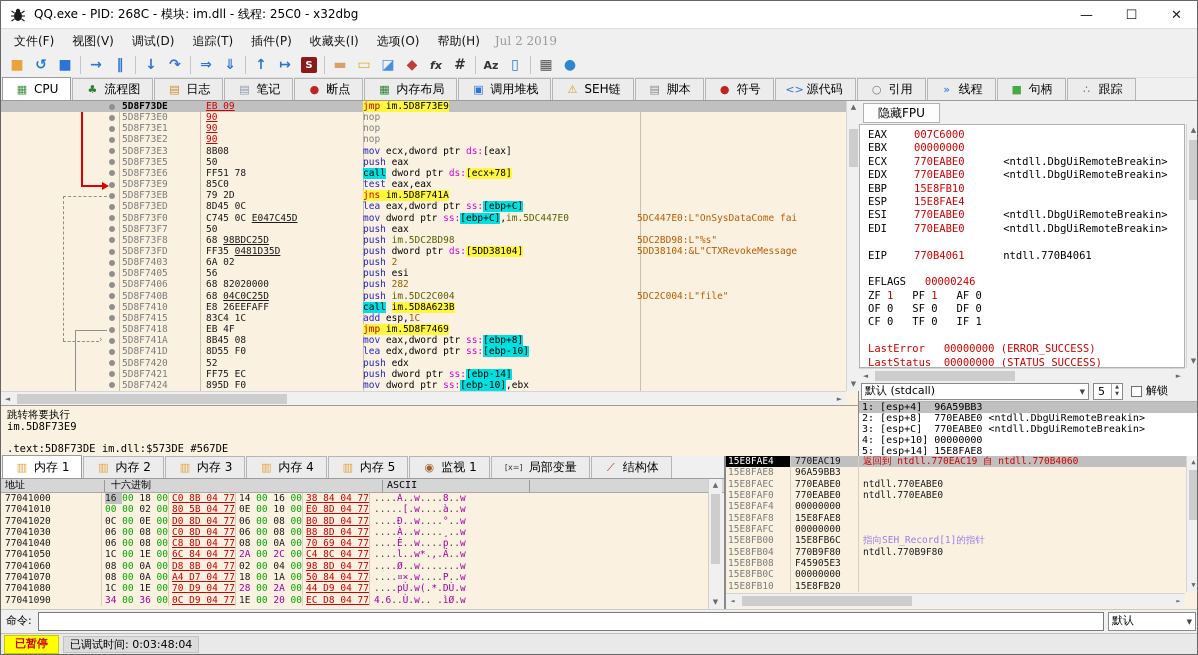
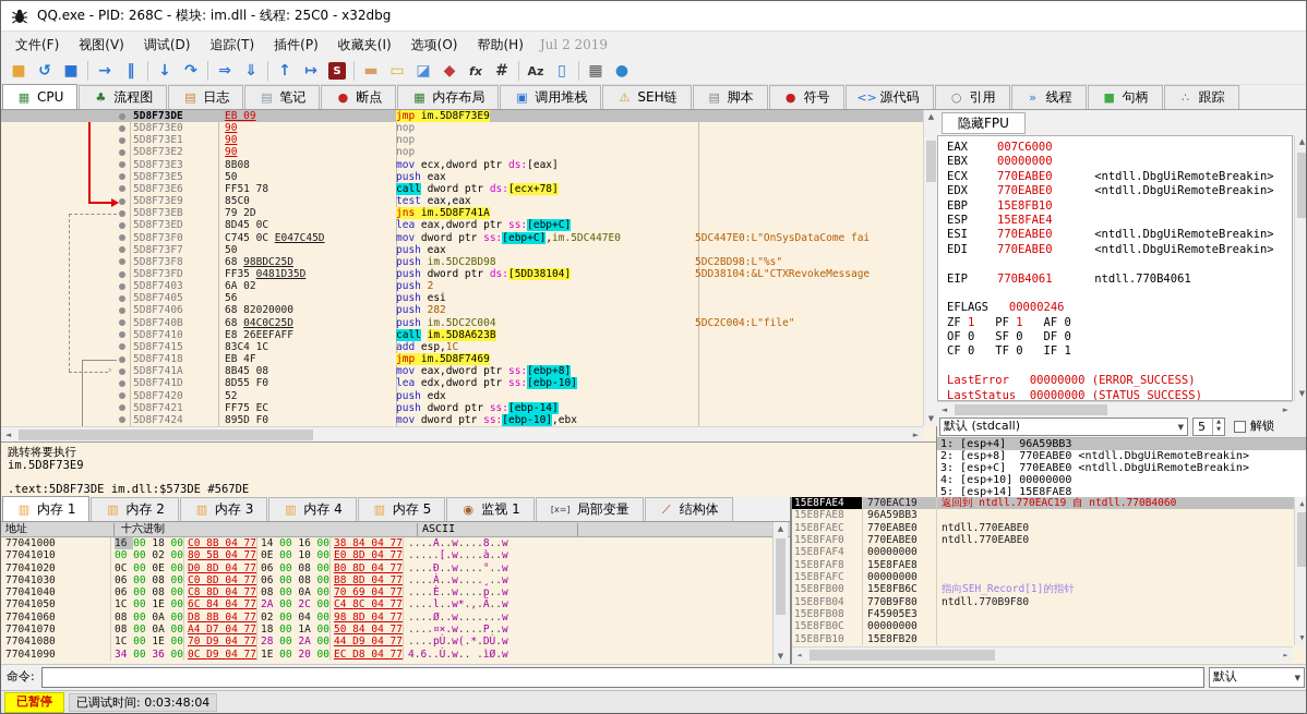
  QQ.exe - PID: 268C - 模块: im.dll - 线程: 25C0 - x32dbg
- —
- ☐
- ✕
  文件(F)
  视图(V)
  调试(D)
  追踪(T)
  插件(P)
  收藏夹(I)
  选项(O)
  帮助(H)
  Jul 2 2019
  ■
  ↺
  ■
  →
  ‖
  ↓
  ↷
  ⇒
  ⇓
  ↑
  ↦
  S
  ▬
  ▭
  ◪
  ◆
  fx
  #
  Az
  ▯
  ▦
  ●
  ▦
  CPU
  ♣
  流程图
  ▤
  日志
  ▤
  笔记
  ●
  断点
  ▦
  内存布局
  ▣
  调用堆栈
  ⚠
  SEH链
  ▤
  脚本
  ●
  符号
  <>
  源代码
  ○
  引用
  »
  线程
  ■
  句柄
  ∴
  跟踪
  ›
  5D8F73DE
  EB 09
  jmp im.5D8F73E9
  5D8F73E0
  90
  nop
  5D8F73E1
  90
  nop
  5D8F73E2
  90
  nop
  5D8F73E3
  8B08
  mov ecx,dword ptr ds:[eax]
  5D8F73E5
  50
  push eax
  5D8F73E6
  FF51 78
  call dword ptr ds:[ecx+78]
  5D8F73E9
  85C0
  test eax,eax
  5D8F73EB
  79 2D
  jns im.5D8F741A
  5D8F73ED
  8D45 0C
  lea eax,dword ptr ss:[ebp+C]
  5D8F73F0
  C745 0C E047C45D
  mov dword ptr ss:[ebp+C],im.5DC447E0
  5DC447E0:L"OnSysDataCome fai
  5D8F73F7
  50
  push eax
  5D8F73F8
  68 98BDC25D
  push im.5DC2BD98
  5DC2BD98:L"%s"
  5D8F73FD
  FF35 0481D35D
  push dword ptr ds:[5DD38104]
  5DD38104:&L"CTXRevokeMessage
  5D8F7403
  6A 02
  push 2
  5D8F7405
  56
  push esi
  5D8F7406
  68 82020000
  push 282
  5D8F740B
  68 04C0C25D
  push im.5DC2C004
  5DC2C004:L"file"
  5D8F7410
  E8 26EEFAFF
  call im.5D8A623B
  5D8F7415
  83C4 1C
  add esp,1C
  5D8F7418
  EB 4F
  jmp im.5D8F7469
  5D8F741A
  8B45 08
  mov eax,dword ptr ss:[ebp+8]
  5D8F741D
  8D55 F0
  lea edx,dword ptr ss:[ebp-10]
  5D8F7420
  52
  push edx
  5D8F7421
  FF75 EC
  push dword ptr ss:[ebp-14]
  5D8F7424
  895D F0
  mov dword ptr ss:[ebp-10],ebx
  ▲
  ▼
  ◄
  ►
  跳转将要执行
  im.5D8F73E9
  .text:5D8F73DE im.dll:$573DE #567DE
  隐藏FPU
  EAX 007C6000
  EBX 00000000
  ECX 770EABE0 <ntdll.DbgUiRemoteBreakin>
  EDX 770EABE0 <ntdll.DbgUiRemoteBreakin>
  EBP 15E8FB10
  ESP 15E8FAE4
  ESI 770EABE0 <ntdll.DbgUiRemoteBreakin>
  EDI 770EABE0 <ntdll.DbgUiRemoteBreakin>
  EIP 770B4061 ntdll.770B4061
  EFLAGS 00000246
  ZF 1 PF 1 AF 0
  OF 0 SF 0 DF 0
  CF 0 TF 0 IF 1
  LastError 00000000 (ERROR_SUCCESS)
  LastStatus 00000000 (STATUS_SUCCESS)
  ▲
  ▼
  ◄
  ►
  默认 (stdcall)
  ▼
  5
  解锁
  1: [esp+4] 96A59BB3
  2: [esp+8] 770EABE0 <ntdll.DbgUiRemoteBreakin>
  3: [esp+C] 770EABE0 <ntdll.DbgUiRemoteBreakin>
  4: [esp+10] 00000000
  5: [esp+14] 15E8FAE8
  ▥
  内存 1
  ▥
  内存 2
  ▥
  内存 3
  ▥
  内存 4
  ▥
  内存 5
  ◉
  监视 1
  [x=]
  局部变量
  ⟋
  结构体
  地址
  十六进制
  ASCII
  77041000
  16 00 18 00
  C0 8B 04 77
  14 00 16 00
  38 84 04 77
  ....À..w....8..w
  77041010
  00 00 02 00
  80 5B 04 77
  0E 00 10 00
  E0 8D 04 77
  .....[.w....à..w
  77041020
  0C 00 0E 00
  D0 8D 04 77
  06 00 08 00
  B0 8D 04 77
  ....Ð..w....°..w
  77041030
  06 00 08 00
  C0 8D 04 77
  06 00 08 00
  B8 8D 04 77
  ....À..w....¸..w
  77041040
  06 00 08 00
  C8 8D 04 77
  08 00 0A 00
  70 69 04 77
  ....È..w....p..w
  77041050
  1C 00 1E 00
  6C 84 04 77
  2A 00 2C 00
  C4 8C 04 77
  ....l..w*.,.Ä..w
  77041060
  08 00 0A 00
  D8 8B 04 77
  02 00 04 00
  98 8D 04 77
  ....Ø..w.......w
  77041070
  08 00 0A 00
  A4 D7 04 77
  18 00 1A 00
  50 84 04 77
  ....¤×.w....P..w
  77041080
  1C 00 1E 00
  70 D9 04 77
  28 00 2A 00
  44 D9 04 77
  ....pÙ.w(.*.DÙ.w
  77041090
  34 00 36 00
  0C D9 04 77
  1E 00 20 00
  EC D8 04 77
  4.6..Ù.w.. .ìØ.w
  ▲
  ▼
  15E8FAE4
  770EAC19
  返回到 ntdll.770EAC19 自 ntdll.770B4060
  15E8FAE8
  96A59BB3
  15E8FAEC
  770EABE0
  ntdll.770EABE0
  15E8FAF0
  770EABE0
  ntdll.770EABE0
  15E8FAF4
  00000000
  15E8FAF8
  15E8FAE8
  15E8FAFC
  00000000
  15E8FB00
  15E8FB6C
  指向SEH_Record[1]的指针
  15E8FB04
  770B9F80
  ntdll.770B9F80
  15E8FB08
  F45905E3
  15E8FB0C
  00000000
  15E8FB10
  15E8FB20
  ▲
  ▼
  ◄
  ►
  命令:
  默认
  ▼
  已暂停
  已调试时间: 0:03:48:04
